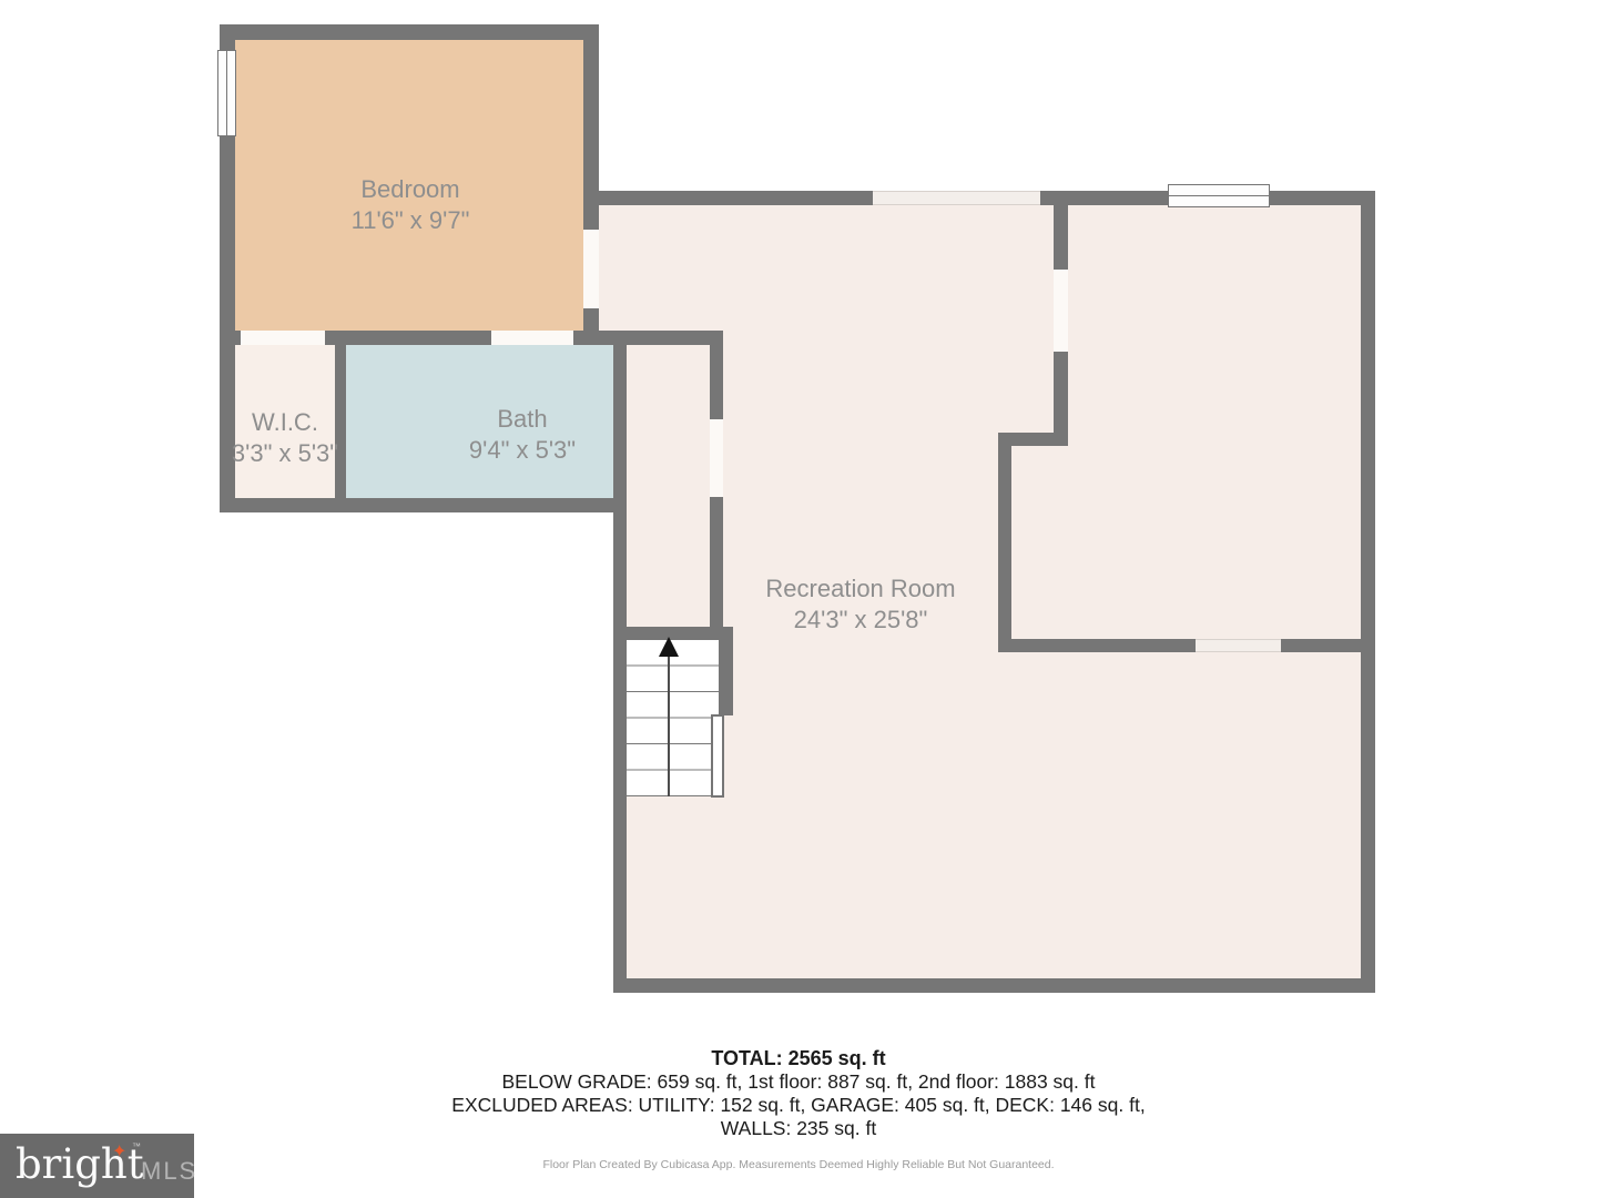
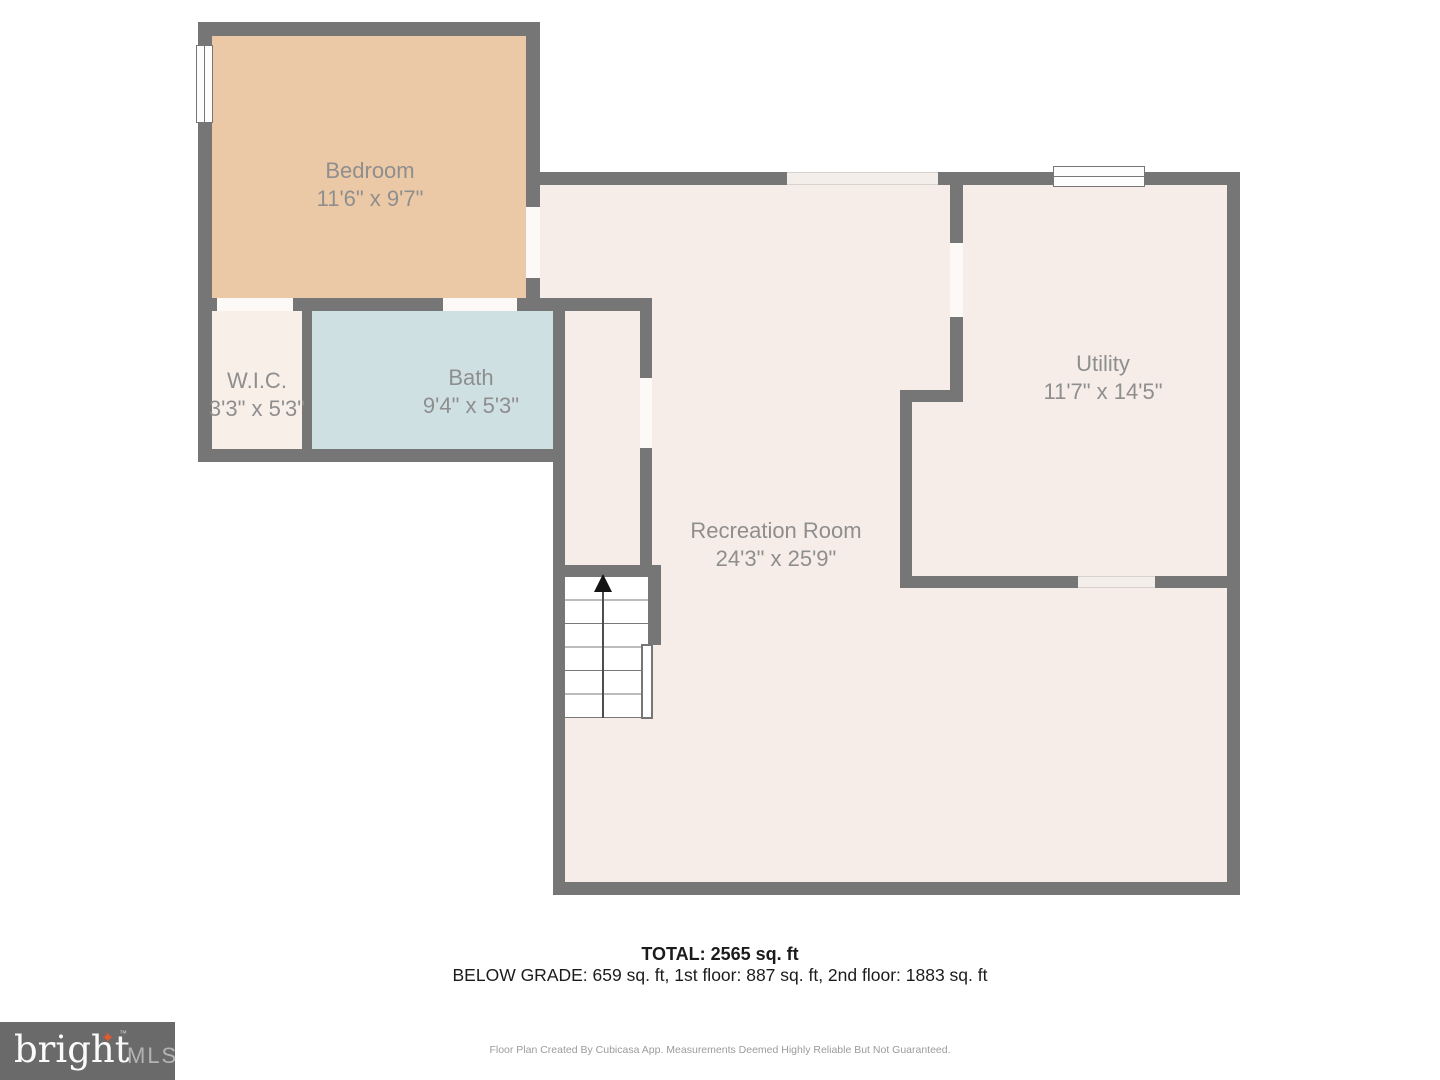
  Bedroom
  11'6" x 9'7"
  W.I.C.
  3'3" x 5'3"
  Bath
  9'4" x 5'3"
  Recreation Room
- 24'3" x 25'8"
+ 24'3" x 25'9"
+ Utility
+ 11'7" x 14'5"
  TOTAL: 2565 sq. ft
  BELOW GRADE: 659 sq. ft, 1st floor: 887 sq. ft, 2nd floor: 1883 sq. ft
- EXCLUDED AREAS: UTILITY: 152 sq. ft, GARAGE: 405 sq. ft, DECK: 146 sq. ft,
- WALLS: 235 sq. ft
  Floor Plan Created By Cubicasa App. Measurements Deemed Highly Reliable But Not Guaranteed.
  bright
  ✦
  ™
  MLS
